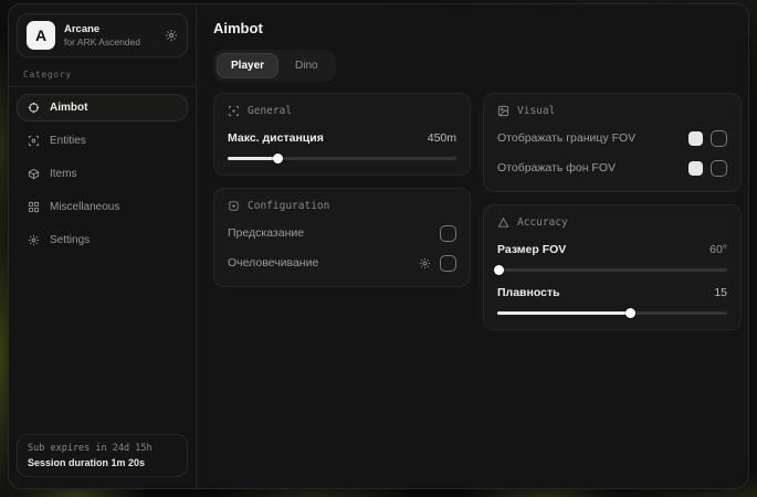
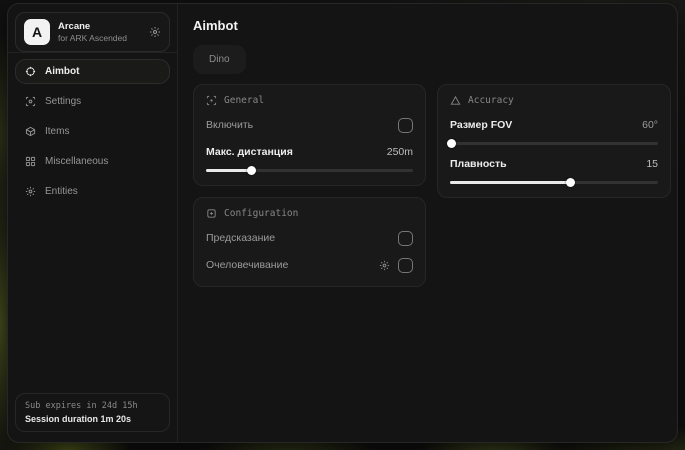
  A
  Arcane
  for ARK Ascended
- Category
  Aimbot
- Entities
+ Settings
  Items
  Miscellaneous
- Settings
+ Entities
  Sub expires in 24d 15h
  Session duration 1m 20s
  Aimbot
- Player
  Dino
  General
+ Включить
  Макс. дистанция
- 450m
+ 250m
  Configuration
  Предсказание
  Очеловечивание
- Visual
- Отображать границу FOV
- Отображать фон FOV
  Accuracy
  Размер FOV
  60°
  Плавность
  15
